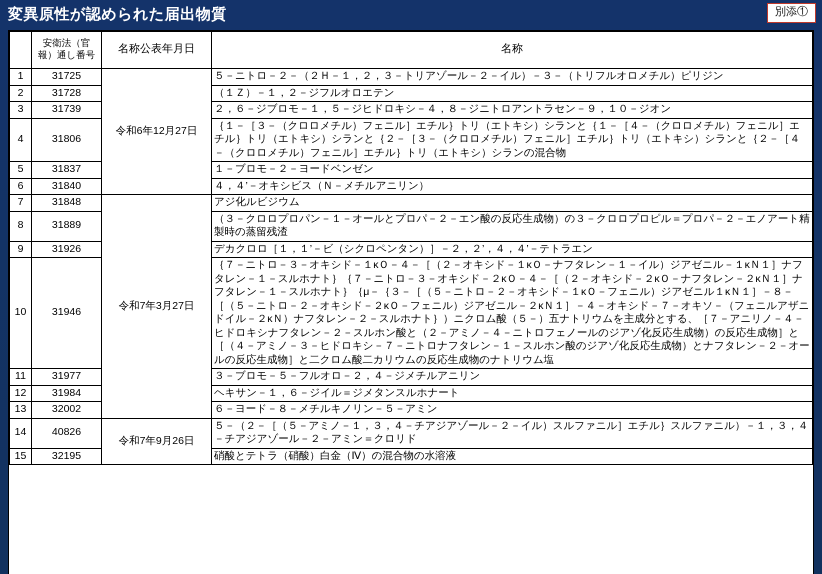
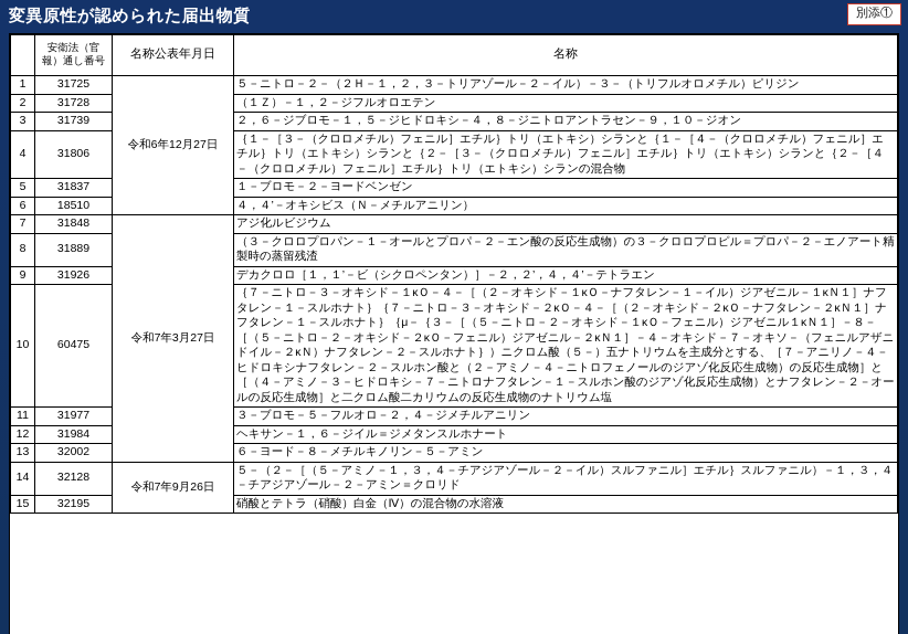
  変異原性が認められた届出物質
  別添①
  	安衛法（官報）通し番号	名称公表年月日	名称
  1	31725	令和6年12月27日	５－ニトロ－２－（２Ｈ－１，２，３－トリアゾール－２－イル）－３－（トリフルオロメチル）ピリジン
  2	31728	（１Ｚ）－１，２－ジフルオロエテン
  3	31739	２，６－ジブロモ－１，５－ジヒドロキシ－４，８－ジニトロアントラセン－９，１０－ジオン
  4	31806	｛１－［３－（クロロメチル）フェニル］エチル｝トリ（エトキシ）シランと｛１－［４－（クロロメチル）フェニル］エチル｝トリ（エトキシ）シランと｛２－［３－（クロロメチル）フェニル］エチル｝トリ（エトキシ）シランと｛２－［４－（クロロメチル）フェニル］エチル｝トリ（エトキシ）シランの混合物
  5	31837	１－ブロモ－２－ヨードベンゼン
- 6	31840	４，４’－オキシビス（Ｎ－メチルアニリン）
+ 6	18510	４，４’－オキシビス（Ｎ－メチルアニリン）
  7	31848	令和7年3月27日	アジ化ルビジウム
  8	31889	（３－クロロプロパン－１－オールとプロパ－２－エン酸の反応生成物）の３－クロロプロピル＝プロパ－２－エノアート精製時の蒸留残渣
  9	31926	デカクロロ［１，１’－ビ（シクロペンタン）］－２，２’，４，４’－テトラエン
- 10	31946	｛７－ニトロ－３－オキシド－１κＯ－４－［（２－オキシド－１κＯ－ナフタレン－１－イル）ジアゼニル－１κＮ１］ナフタレン－１－スルホナト｝｛７－ニトロ－３－オキシド－２κＯ－４－［（２－オキシド－２κＯ－ナフタレン－２κＮ１］ナフタレン－１－スルホナト｝｛μ－｛３－［（５－ニトロ－２－オキシド－１κＯ－フェニル）ジアゼニル１κＮ１］－８－［（５－ニトロ－２－オキシド－２κＯ－フェニル）ジアゼニル－２κＮ１］－４－オキシド－７－オキソ－（フェニルアザニドイル－２κＮ）ナフタレン－２－スルホナト｝）ニクロム酸（５－）五ナトリウムを主成分とする、［７－アニリノ－４－ヒドロキシナフタレン－２－スルホン酸と（２－アミノ－４－ニトロフェノールのジアゾ化反応生成物）の反応生成物］と［（４－アミノ－３－ヒドロキシ－７－ニトロナフタレン－１－スルホン酸のジアゾ化反応生成物）とナフタレン－２－オールの反応生成物］と二クロム酸二カリウムの反応生成物のナトリウム塩
+ 10	60475	｛７－ニトロ－３－オキシド－１κＯ－４－［（２－オキシド－１κＯ－ナフタレン－１－イル）ジアゼニル－１κＮ１］ナフタレン－１－スルホナト｝｛７－ニトロ－３－オキシド－２κＯ－４－［（２－オキシド－２κＯ－ナフタレン－２κＮ１］ナフタレン－１－スルホナト｝｛μ－｛３－［（５－ニトロ－２－オキシド－１κＯ－フェニル）ジアゼニル１κＮ１］－８－［（５－ニトロ－２－オキシド－２κＯ－フェニル）ジアゼニル－２κＮ１］－４－オキシド－７－オキソ－（フェニルアザニドイル－２κＮ）ナフタレン－２－スルホナト｝）ニクロム酸（５－）五ナトリウムを主成分とする、［７－アニリノ－４－ヒドロキシナフタレン－２－スルホン酸と（２－アミノ－４－ニトロフェノールのジアゾ化反応生成物）の反応生成物］と［（４－アミノ－３－ヒドロキシ－７－ニトロナフタレン－１－スルホン酸のジアゾ化反応生成物）とナフタレン－２－オールの反応生成物］と二クロム酸二カリウムの反応生成物のナトリウム塩
  11	31977	３－ブロモ－５－フルオロ－２，４－ジメチルアニリン
  12	31984	ヘキサン－１，６－ジイル＝ジメタンスルホナート
  13	32002	６－ヨード－８－メチルキノリン－５－アミン
- 14	40826	令和7年9月26日	５－（２－［（５－アミノ－１，３，４－チアジアゾール－２－イル）スルファニル］エチル｝スルファニル）－１，３，４－チアジアゾール－２－アミン＝クロリド
+ 14	32128	令和7年9月26日	５－（２－［（５－アミノ－１，３，４－チアジアゾール－２－イル）スルファニル］エチル｝スルファニル）－１，３，４－チアジアゾール－２－アミン＝クロリド
  15	32195	硝酸とテトラ（硝酸）白金（Ⅳ）の混合物の水溶液
